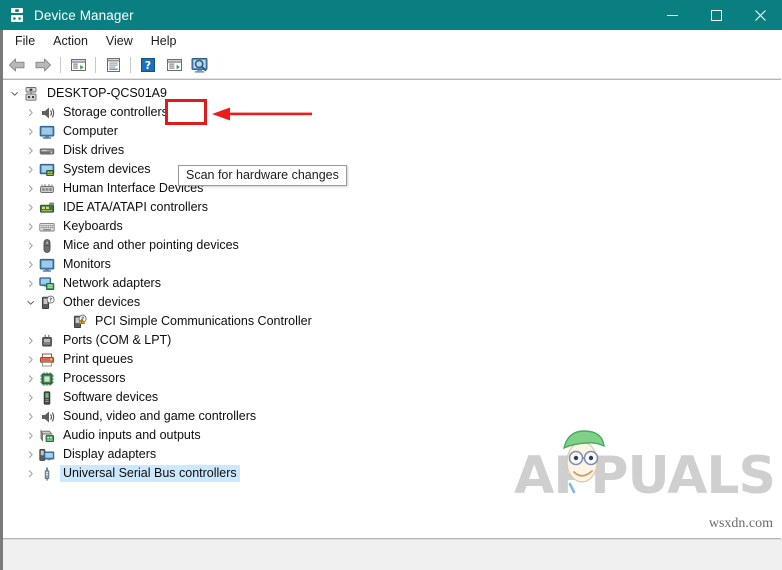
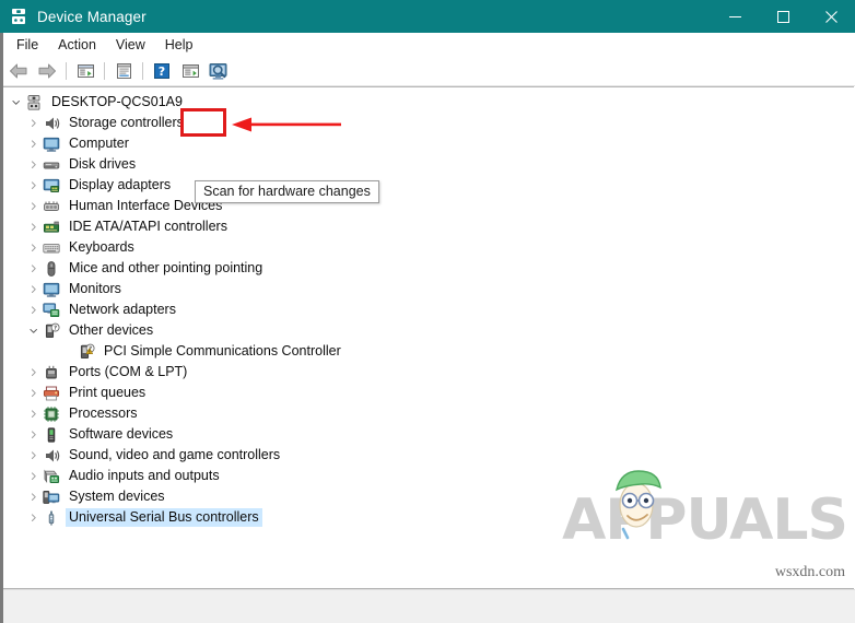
  Device Manager
  File
  Action
  View
  Help
  ?
  DESKTOP-QCS01A9
  Storage controllers
  Computer
  Disk drives
- System devices
+ Display adapters
  Human Interface Devices
  IDE ATA/ATAPI controllers
  Keyboards
- Mice and other pointing devices
+ Mice and other pointing pointing
  Monitors
  Network adapters
  Other devices
  PCI Simple Communications Controller
  Ports (COM & LPT)
  Print queues
  Processors
  Software devices
  Sound, video and game controllers
  Audio inputs and outputs
- Display adapters
+ System devices
  Universal Serial Bus controllers
  Scan for hardware changes
  APUALS
  wsxdn.com
